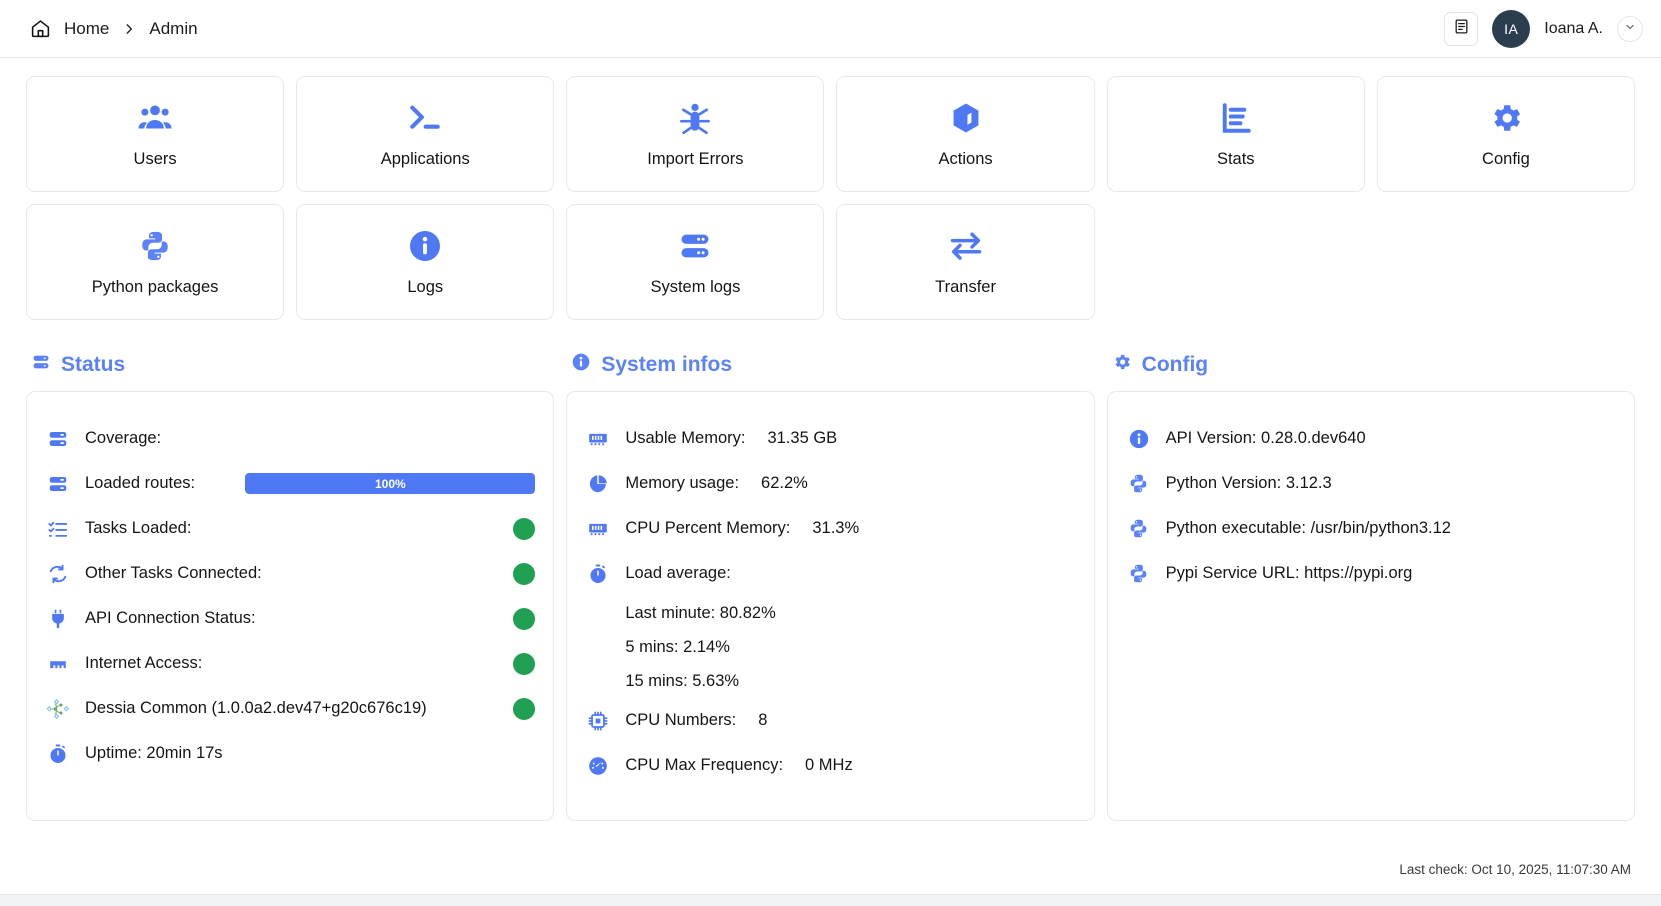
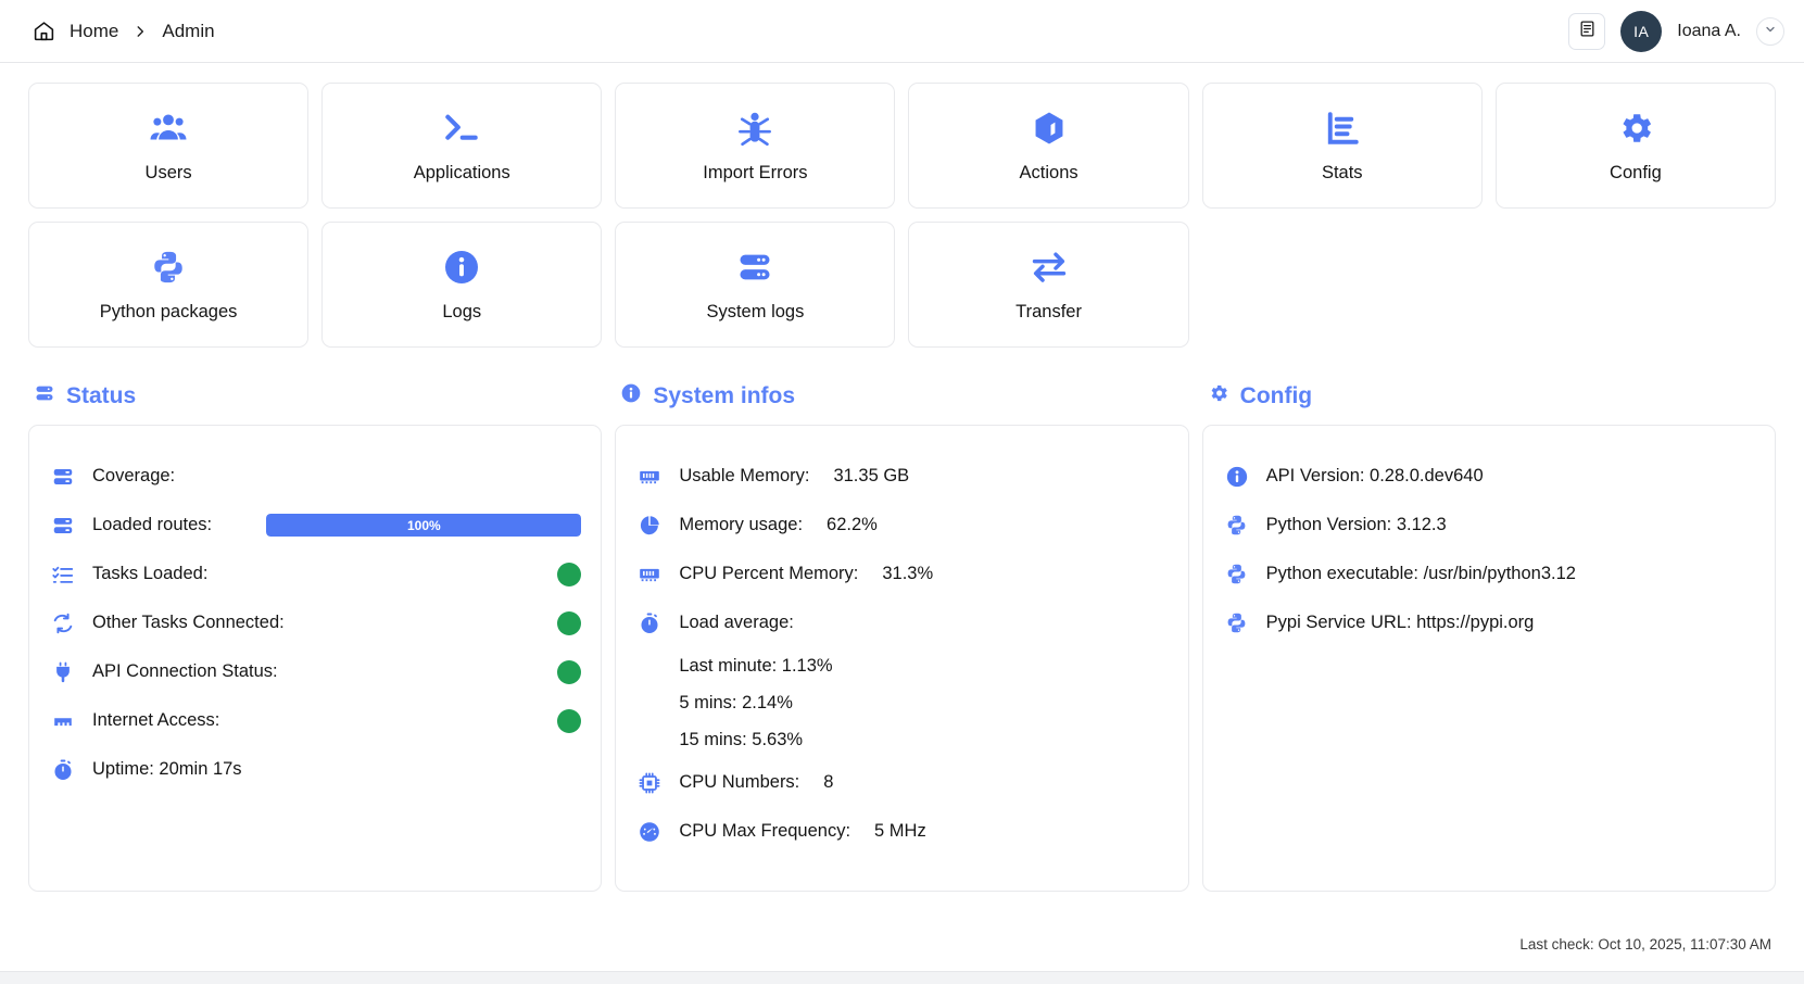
  Home
  Admin
  IA
  Ioana A.
  Users
  Applications
  Import Errors
  Actions
  Stats
  Config
  Python packages
  Logs
  System logs
  Transfer
  Status
  Coverage:
  Loaded routes:
  100%
  Tasks Loaded:
  Other Tasks Connected:
  API Connection Status:
  Internet Access:
- Dessia Common (1.0.0a2.dev47+g20c676c19)
  Uptime: 20min 17s
  System infos
  Usable Memory:
  31.35 GB
  Memory usage:
  62.2%
  CPU Percent Memory:
  31.3%
  Load average:
- Last minute: 80.82%
+ Last minute: 1.13%
  5 mins: 2.14%
  15 mins: 5.63%
  CPU Numbers:
  8
  CPU Max Frequency:
- 0 MHz
+ 5 MHz
  Config
  API Version: 0.28.0.dev640
  Python Version: 3.12.3
  Python executable: /usr/bin/python3.12
  Pypi Service URL: https://pypi.org
  Last check: Oct 10, 2025, 11:07:30 AM
